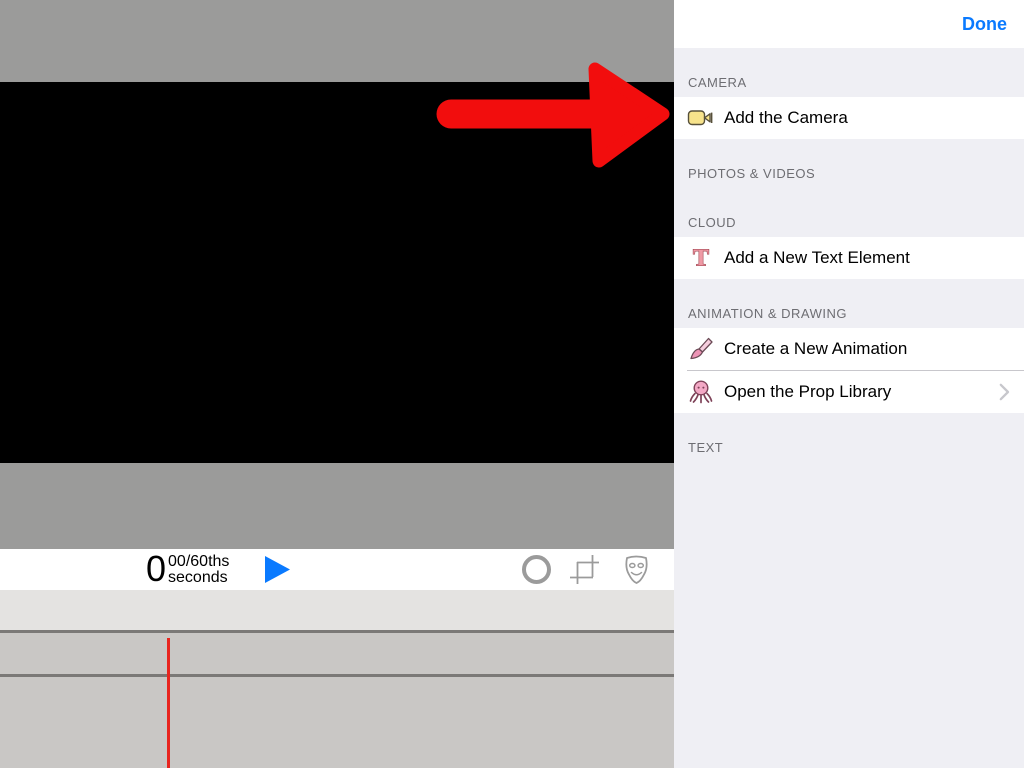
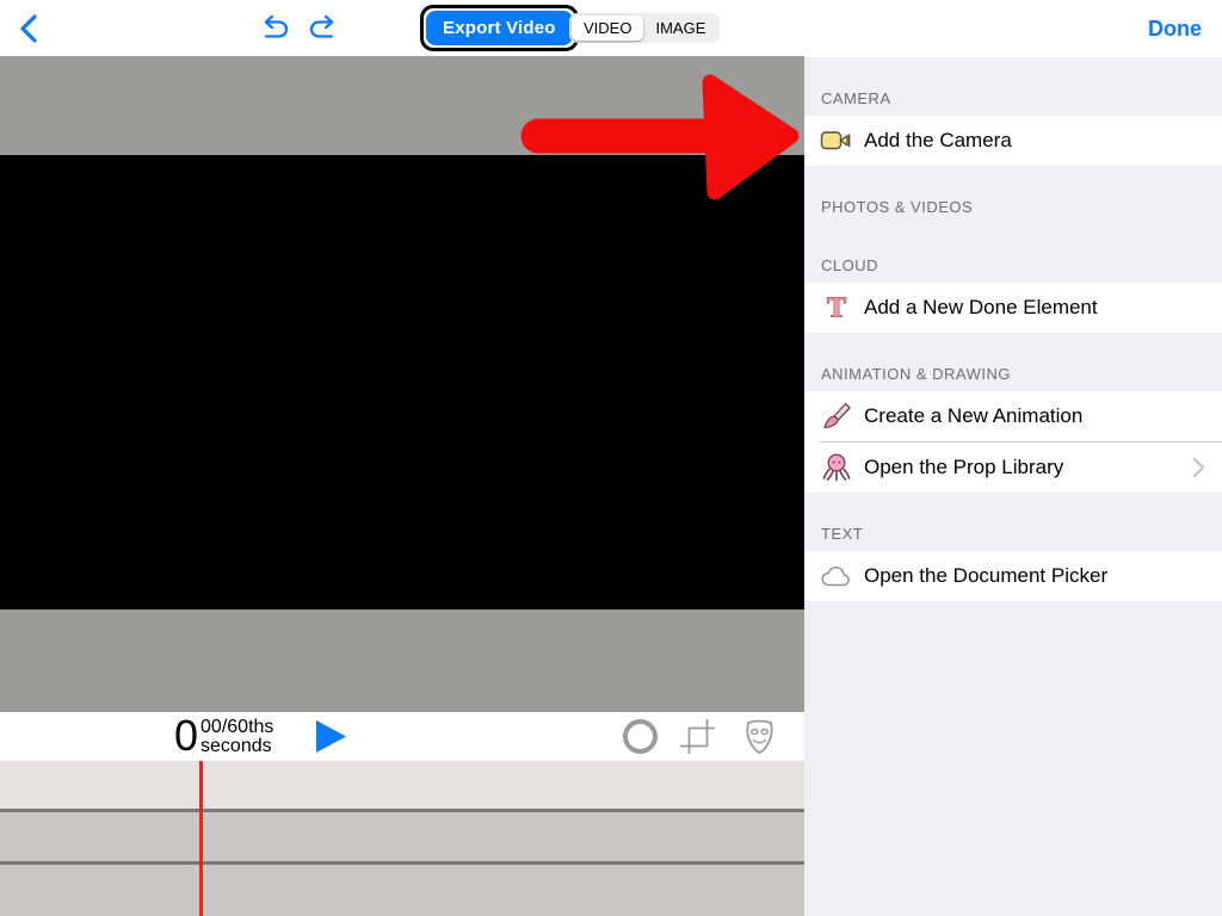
+ Export Video
+ VIDEO
+ IMAGE
  0
  00/60ths
  seconds
  Done
  CAMERA
  Add the Camera
  PHOTOS & VIDEOS
  CLOUD
  T
- Add a New Text Element
+ Add a New Done Element
  ANIMATION & DRAWING
  Create a New Animation
  Open the Prop Library
  TEXT
+ Open the Document Picker
